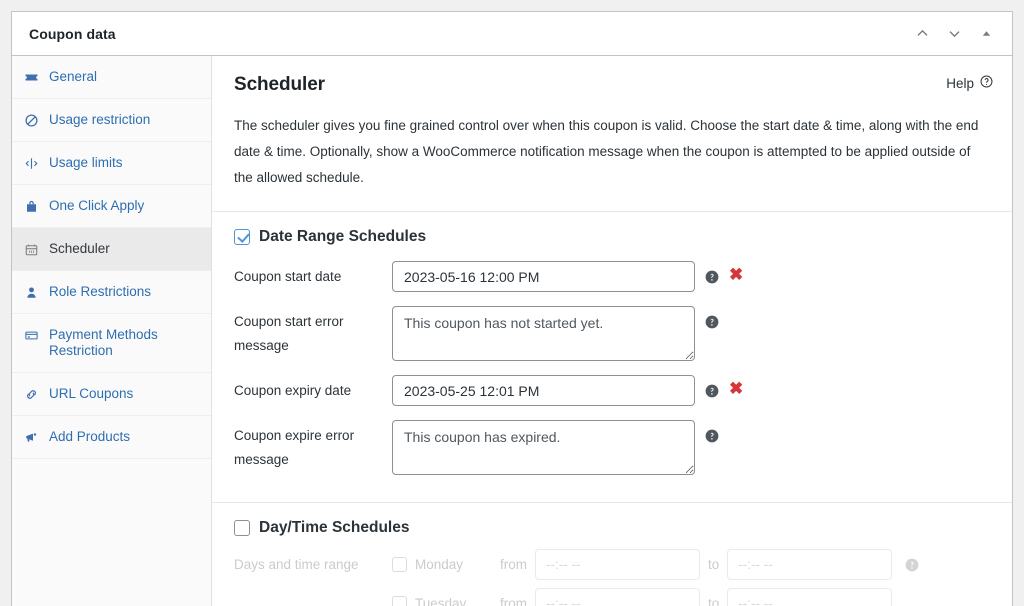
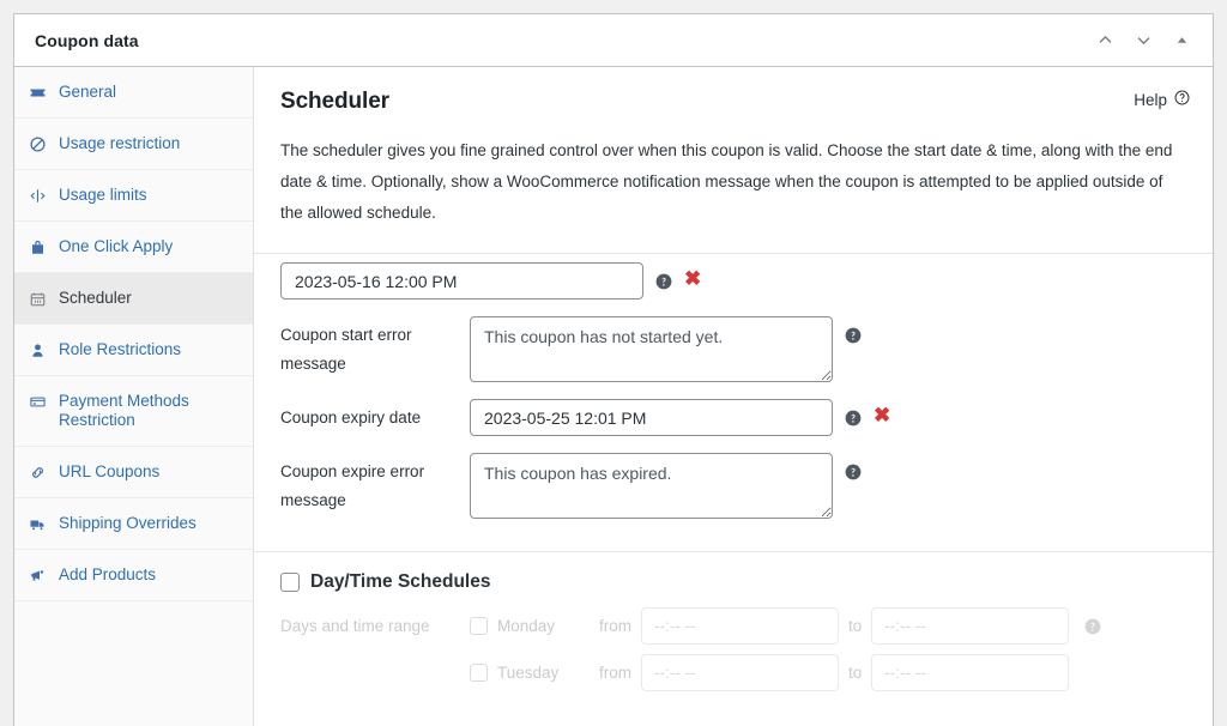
  Coupon data
  General
  Usage restriction
  Usage limits
  One Click Apply
  Scheduler
  Role Restrictions
  Payment Methods Restriction
  URL Coupons
+ Shipping Overrides
  Add Products
  Help
  Scheduler
  The scheduler gives you fine grained control over when this coupon is valid. Choose the start date & time, along with the end date & time. Optionally, show a WooCommerce notification message when the coupon is attempted to be applied outside of the allowed schedule.
- Date Range Schedules
- Coupon start date
  2023-05-16 12:00 PM
  ✖
  Coupon start error message
  This coupon has not started yet.
  Coupon expiry date
  2023-05-25 12:01 PM
  ✖
  Coupon expire error message
  This coupon has expired.
  Day/Time Schedules
  Days and time range
  Monday
  from
  --:-- --
  to
  --:-- --
  Tuesday
  from
  --:-- --
  to
  --:-- --
